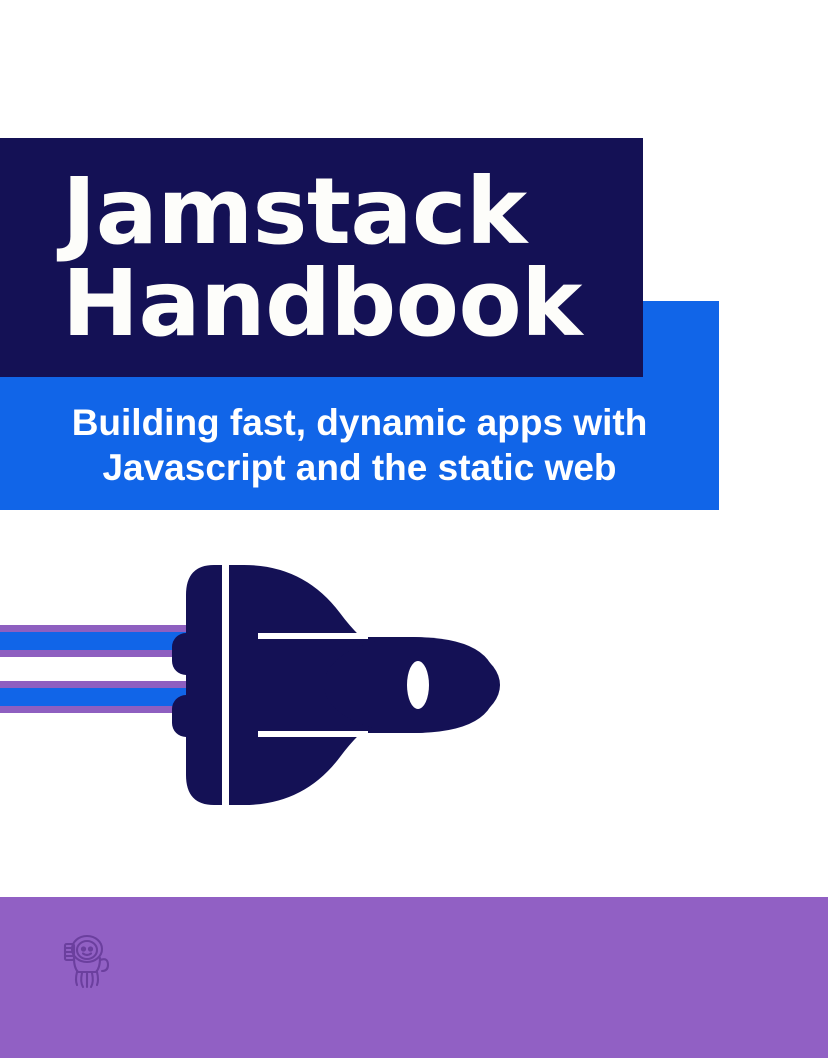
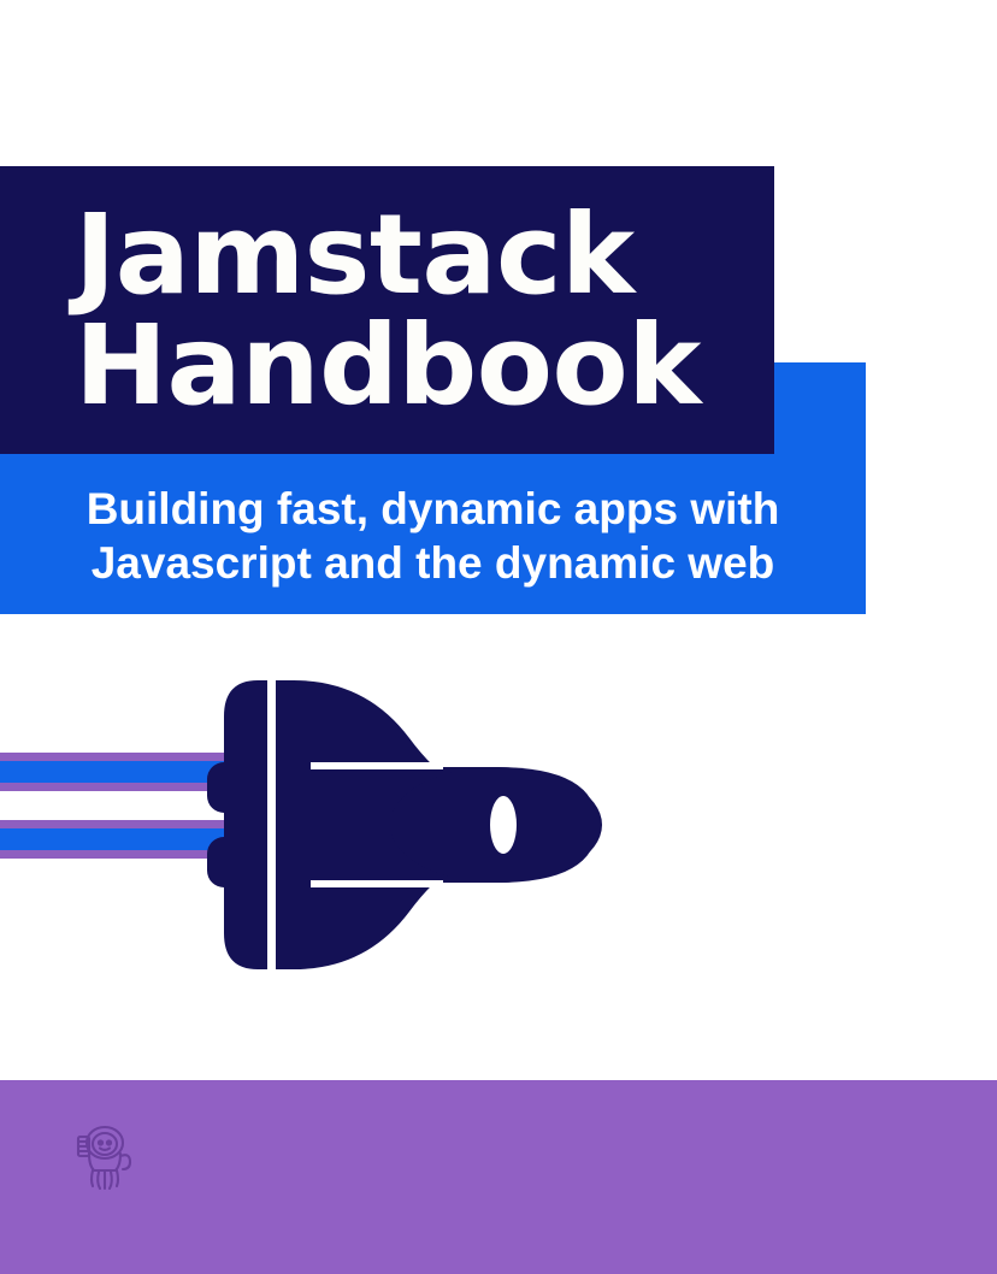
  Jamstack
  Handbook
  Building fast, dynamic apps with
- Javascript and the static web
+ Javascript and the dynamic web
